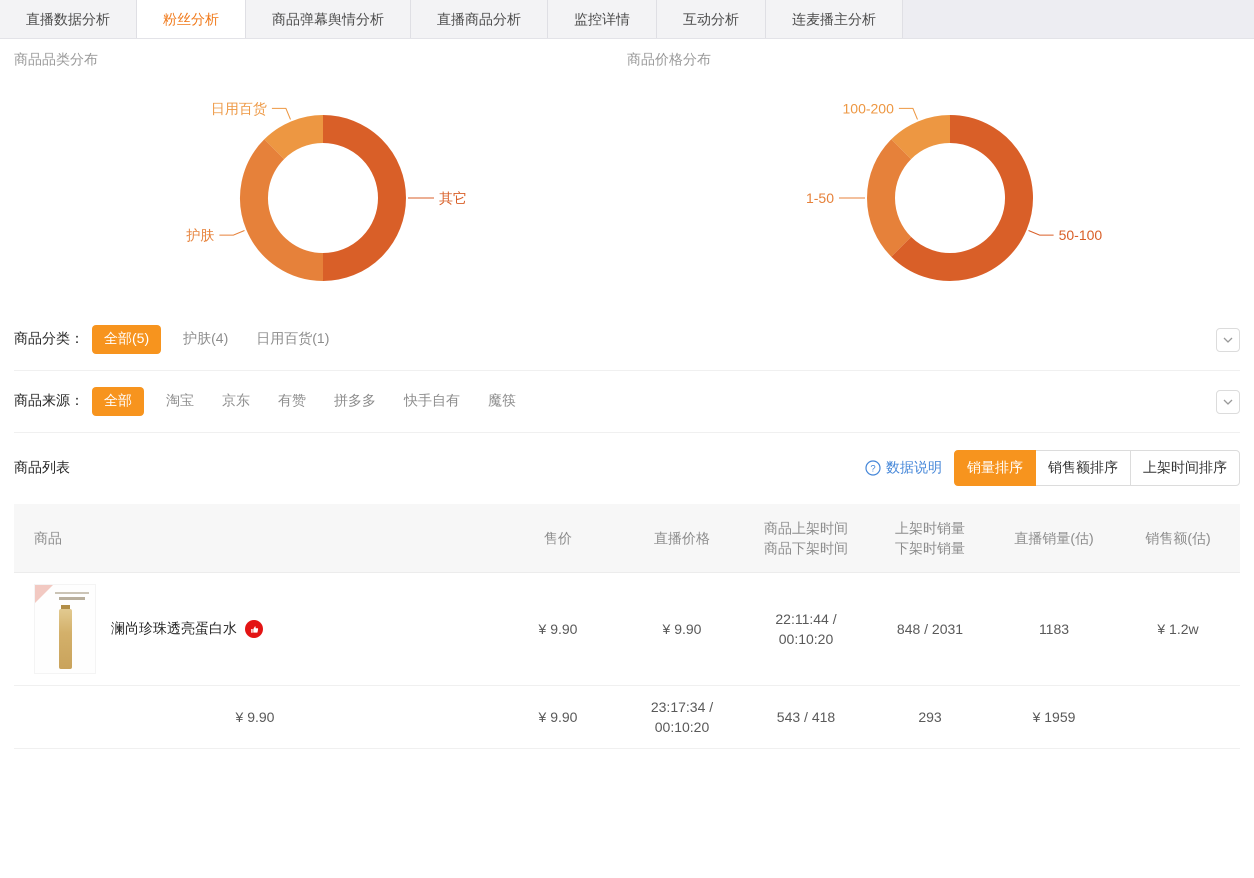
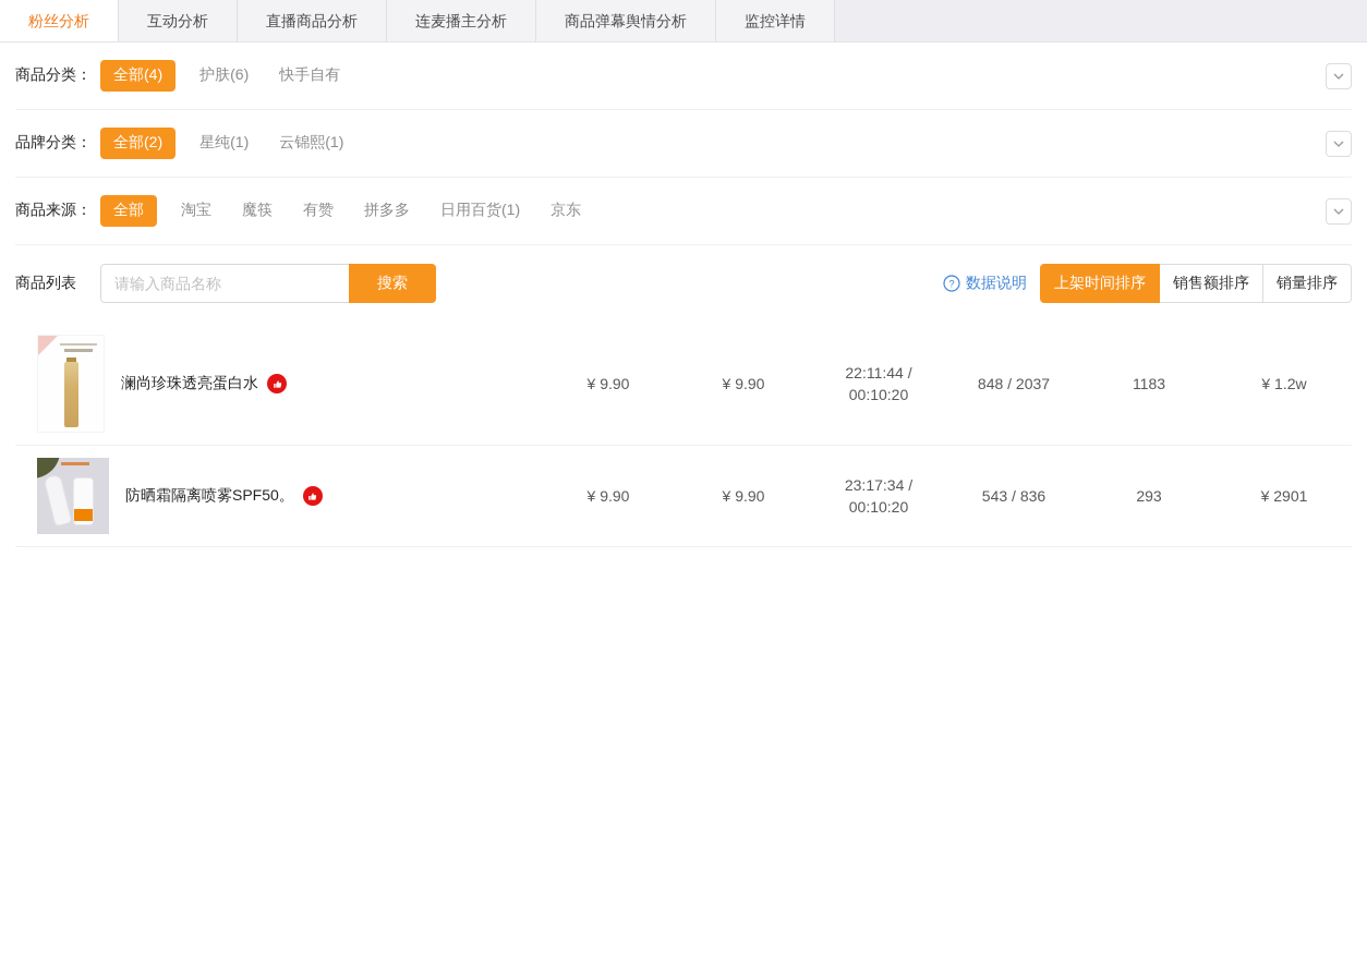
- 直播数据分析
  粉丝分析
- 商品弹幕舆情分析
+ 互动分析
  直播商品分析
- 监控详情
+ 连麦播主分析
- 互动分析
+ 商品弹幕舆情分析
- 连麦播主分析
+ 监控详情
- 商品品类分布
- 其它
- 护肤
- 日用百货
- 商品价格分布
- 50-100
- 1-50
- 100-200
  商品分类：
- 全部(5)
+ 全部(4)
- 护肤(4)
+ 护肤(6)
- 日用百货(1)
+ 快手自有
+ 品牌分类：
+ 全部(2)
+ 星纯(1)
+ 云锦熙(1)
  商品来源：
  全部
  淘宝
- 京东
+ 魔筷
  有赞
  拼多多
- 快手自有
+ 日用百货(1)
- 魔筷
+ 京东
  商品列表
+ 请输入商品名称
+ 搜索
  ?
  数据说明
- 销量排序
+ 上架时间排序
  销售额排序
- 上架时间排序
+ 销量排序
- 商品
- 售价
- 直播价格
- 商品上架时间
- 商品下架时间
- 上架时销量
- 下架时销量
- 直播销量(估)
- 销售额(估)
  澜尚珍珠透亮蛋白水
  ¥ 9.90
  ¥ 9.90
  22:11:44 /
  00:10:20
- 848 / 2031
+ 848 / 2037
  1183
  ¥ 1.2w
+ 防晒霜隔离喷雾SPF50。
  ¥ 9.90
  ¥ 9.90
  23:17:34 /
  00:10:20
- 543 / 418
+ 543 / 836
  293
- ¥ 1959
+ ¥ 2901
